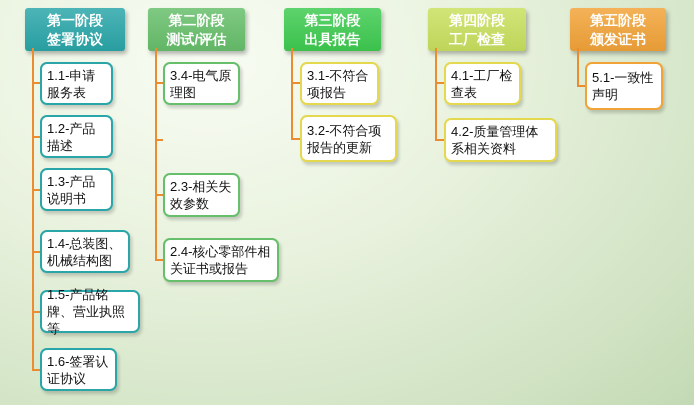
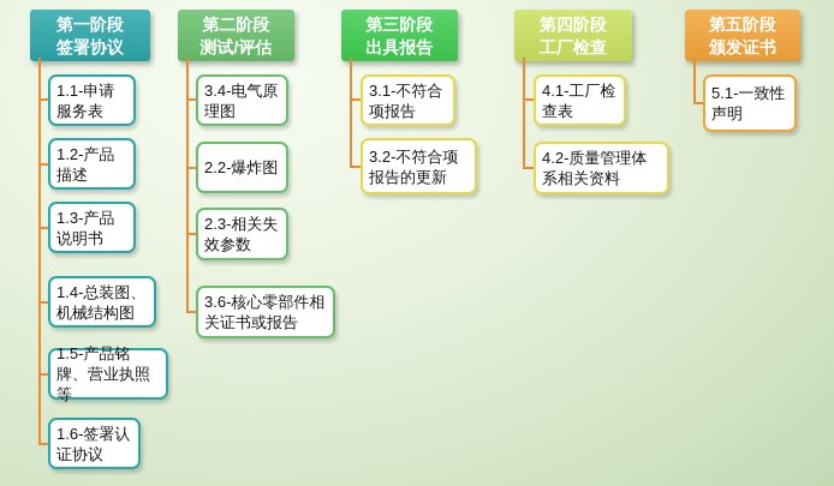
  第一阶段
  签署协议
  1.1-申请服务表
  1.2-产品描述
  1.3-产品说明书
  1.4-总装图、机械结构图
  1.5-产品铭牌、营业执照等
  1.6-签署认证协议
  第二阶段
  测试/评估
  3.4-电气原理图
+ 2.2-爆炸图
  2.3-相关失效参数
- 2.4-核心零部件相关证书或报告
+ 3.6-核心零部件相关证书或报告
  第三阶段
  出具报告
  3.1-不符合项报告
  3.2-不符合项报告的更新
  第四阶段
  工厂检查
  4.1-工厂检查表
  4.2-质量管理体系相关资料
  第五阶段
  颁发证书
  5.1-一致性声明
